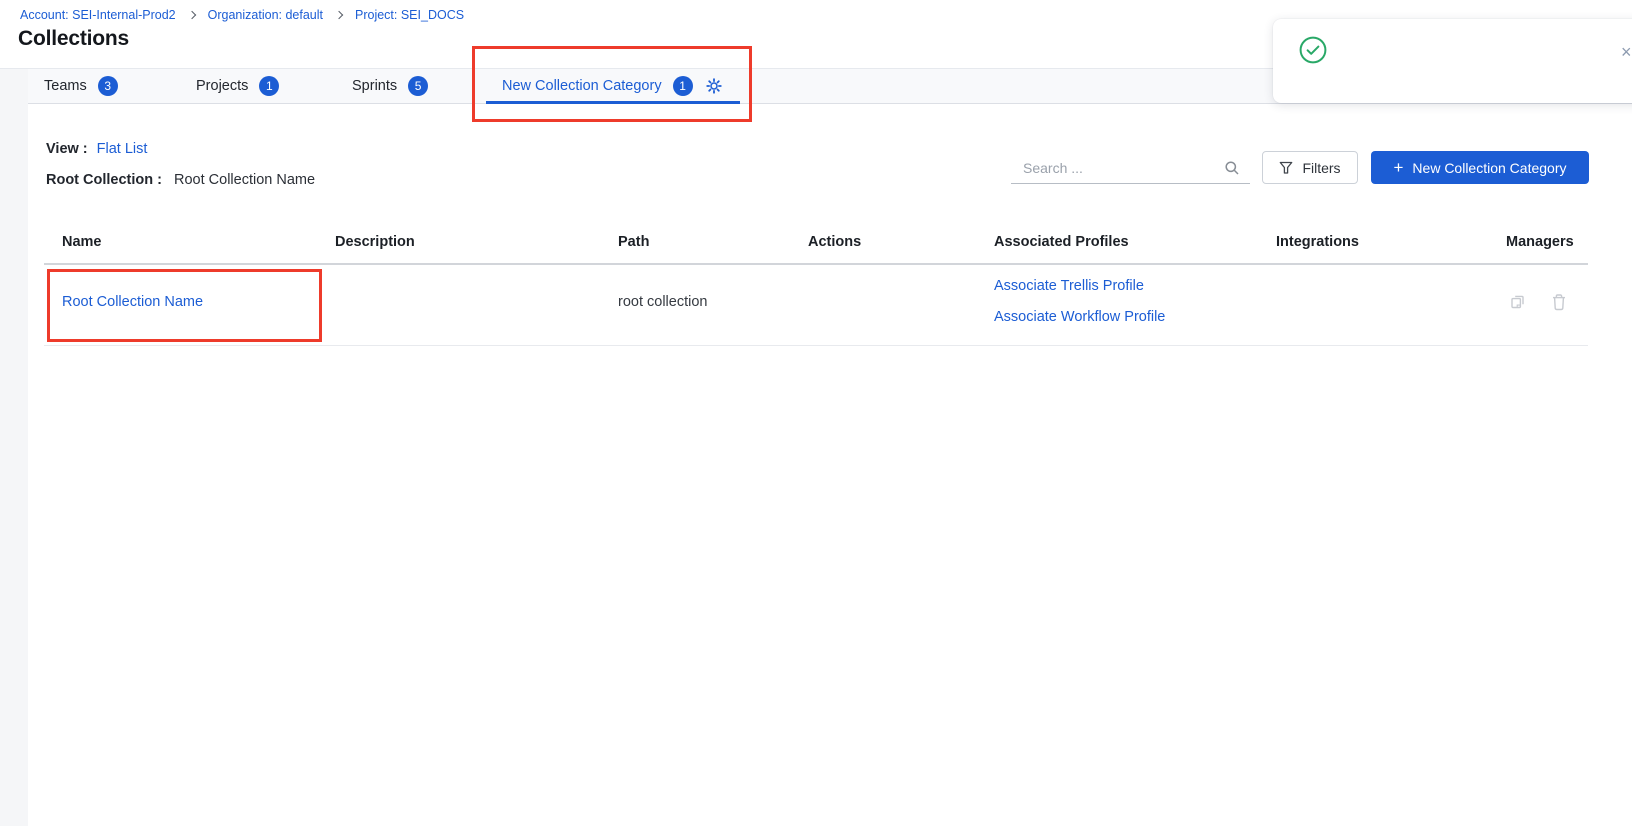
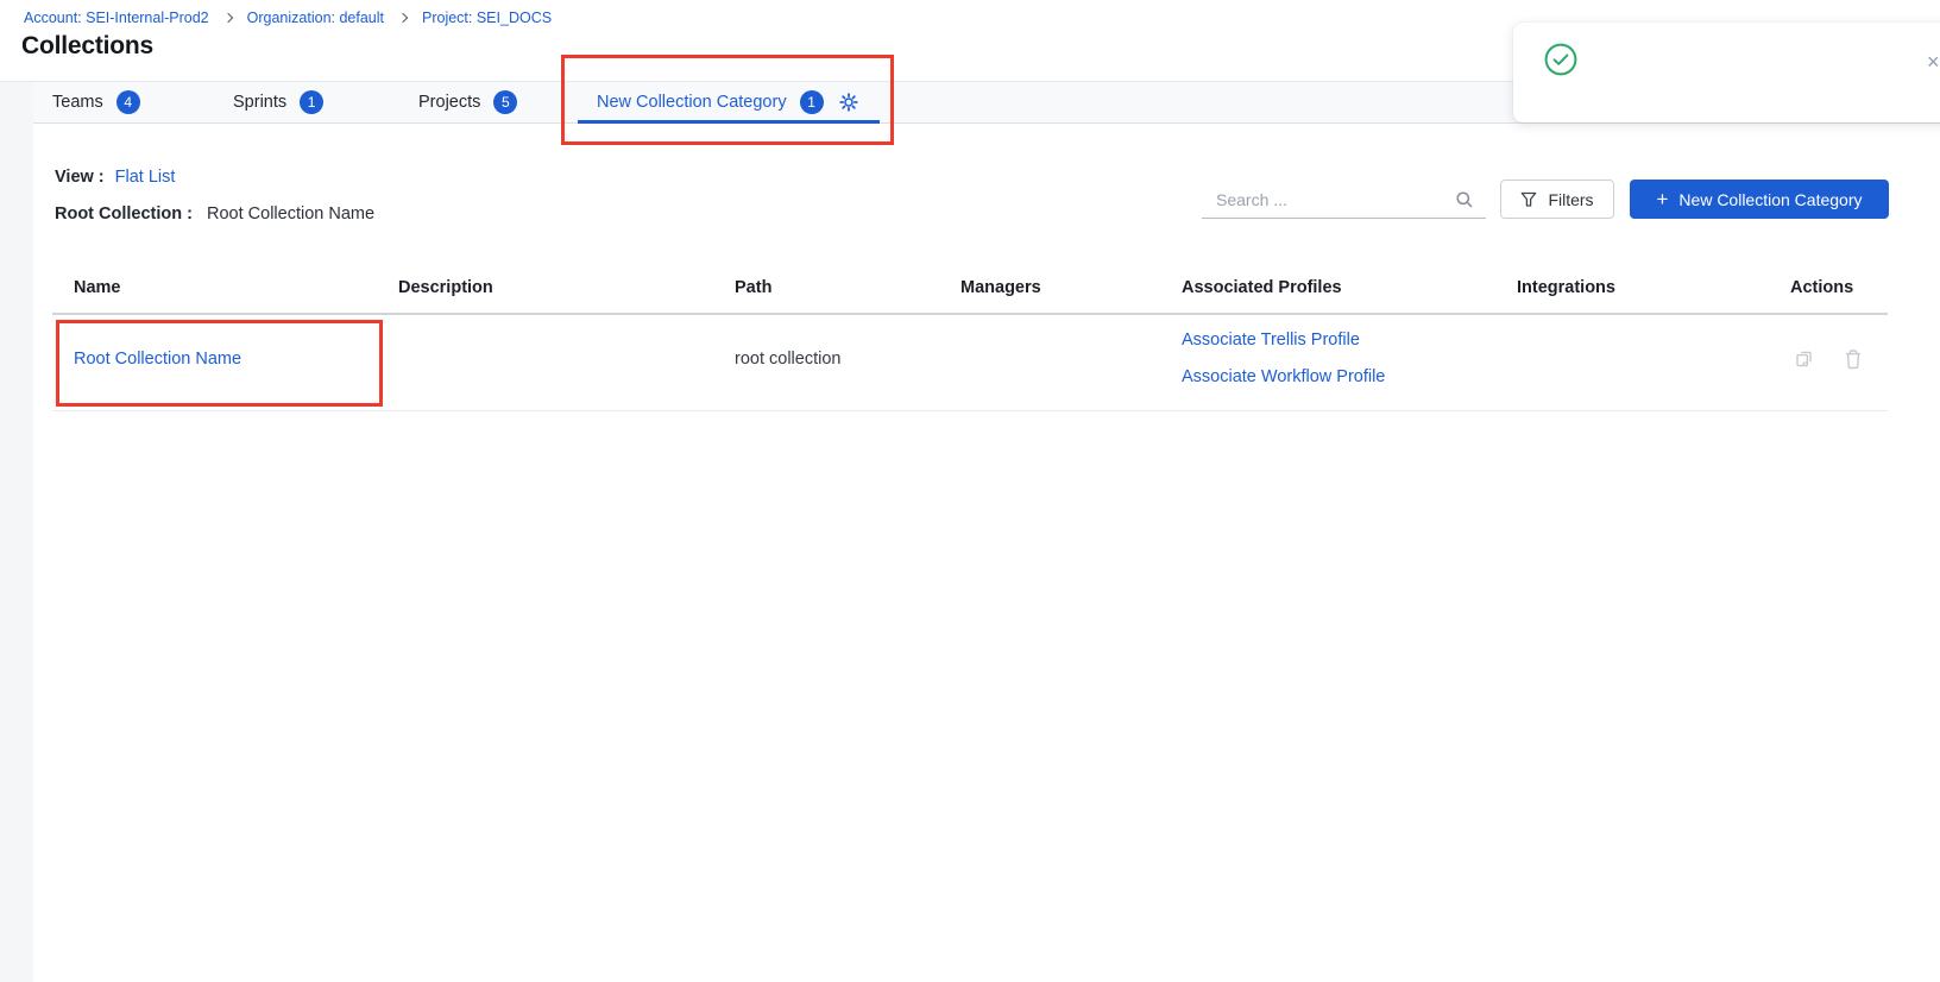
  Account: SEI-Internal-Prod2
  Organization: default
  Project: SEI_DOCS
  Collections
  Teams
- 3
+ 4
- Projects
+ Sprints
  1
- Sprints
+ Projects
  5
  New Collection Category
  1
  View :
  Flat List
  Root Collection :
  Root Collection Name
  Search ...
  Filters
  +
  New Collection Category
  Name
  Description
  Path
- Actions
+ Managers
  Associated Profiles
  Integrations
- Managers
+ Actions
  Root Collection Name
  root collection
  Associate Trellis Profile
  Associate Workflow Profile
  ×
